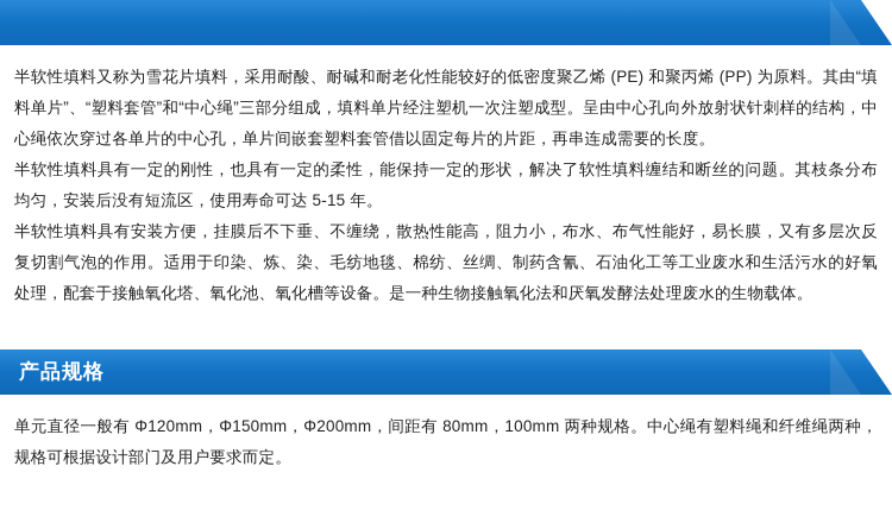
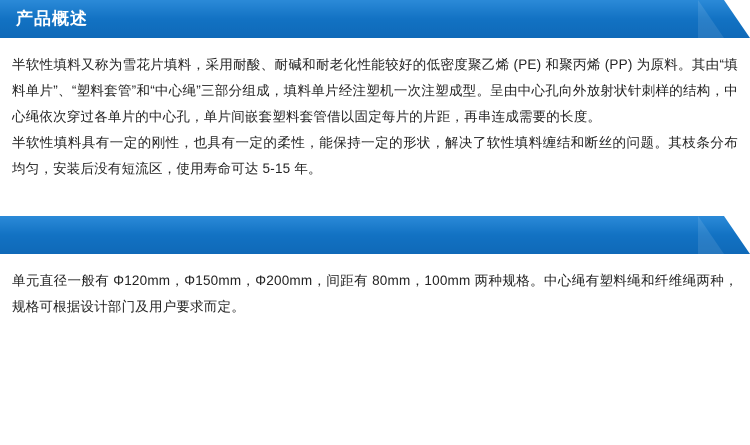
+ 产品概述
  半软性填料又称为雪花片填料，采用耐酸、耐碱和耐老化性能较好的低密度聚乙烯 (PE) 和聚丙烯 (PP) 为原料。其由“填料单片”、“塑料套管”和“中心绳”三部分组成，填料单片经注塑机一次注塑成型。呈由中心孔向外放射状针刺样的结构，中心绳依次穿过各单片的中心孔，单片间嵌套塑料套管借以固定每片的片距，再串连成需要的长度。
  半软性填料具有一定的刚性，也具有一定的柔性，能保持一定的形状，解决了软性填料缠结和断丝的问题。其枝条分布均匀，安装后没有短流区，使用寿命可达 5-15 年。
- 半软性填料具有安装方便，挂膜后不下垂、不缠绕，散热性能高，阻力小，布水、布气性能好，易长膜，又有多层次反复切割气泡的作用。适用于印染、炼、染、毛纺地毯、棉纺、丝绸、制药含氰、石油化工等工业废水和生活污水的好氧处理，配套于接触氧化塔、氧化池、氧化槽等设备。是一种生物接触氧化法和厌氧发酵法处理废水的生物载体。
- 产品规格
  单元直径一般有 Φ120mm，Φ150mm，Φ200mm，间距有 80mm，100mm 两种规格。中心绳有塑料绳和纤维绳两种，规格可根据设计部门及用户要求而定。
